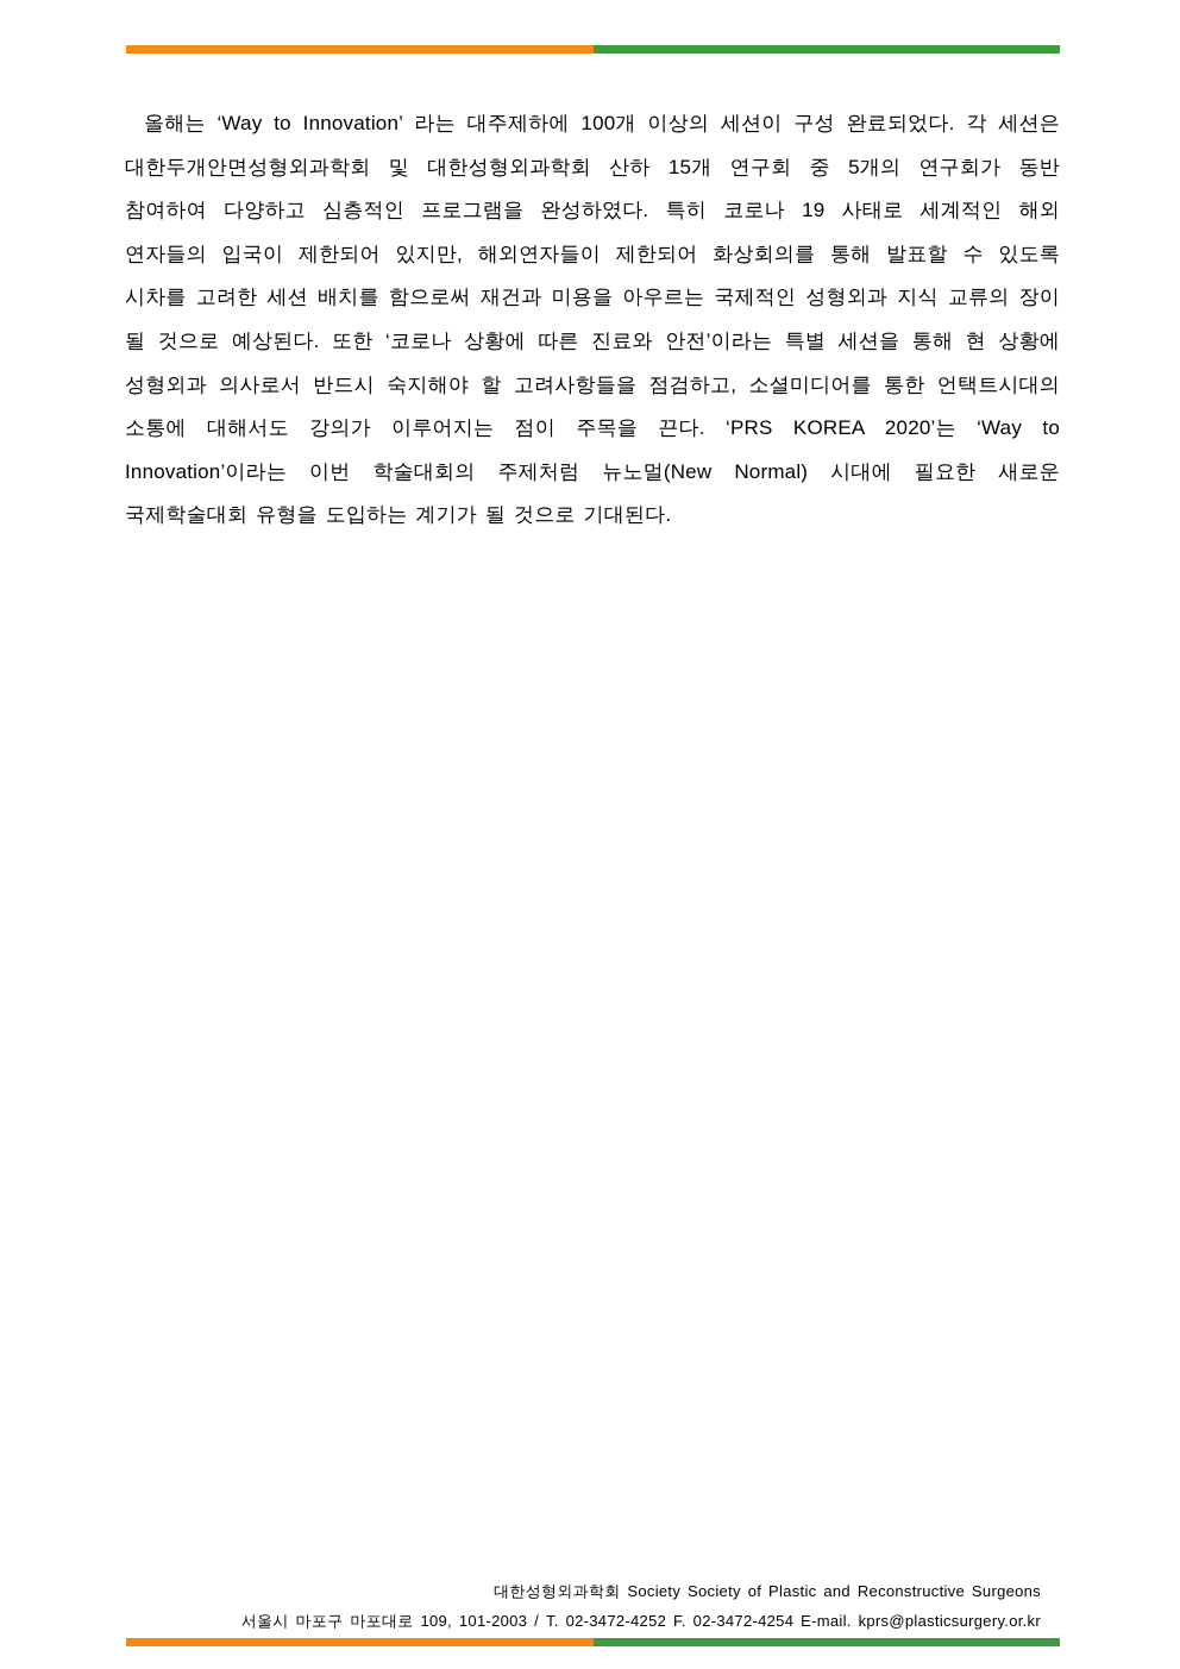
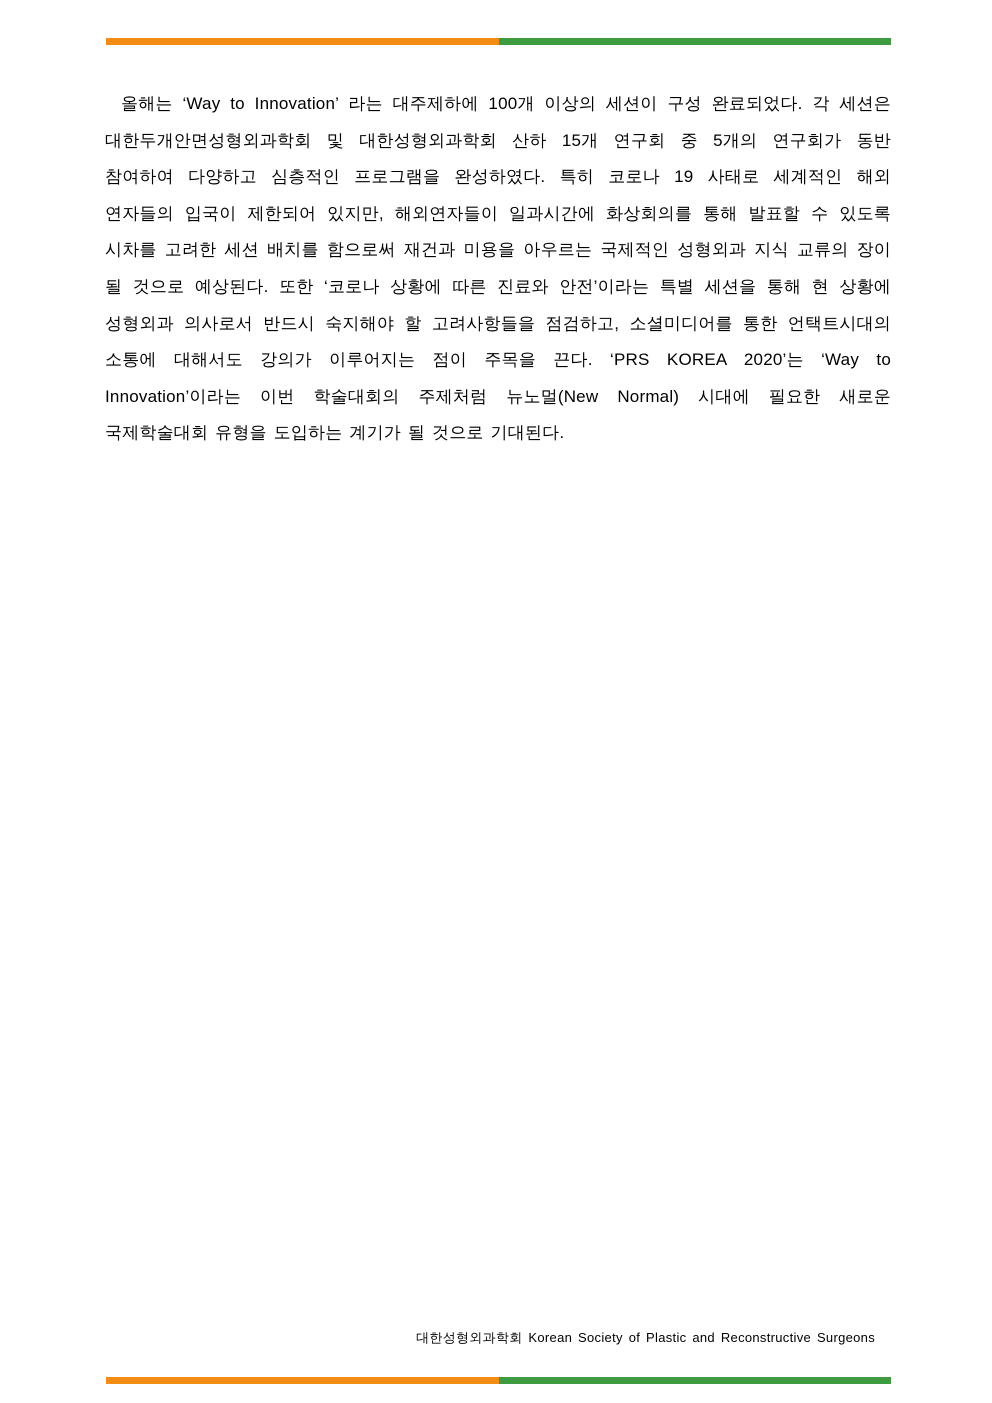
- 올해는 ‘Way to Innovation’ 라는 대주제하에 100개 이상의 세션이 구성 완료되었다. 각 세션은 대한두개안면성형외과학회 및 대한성형외과학회 산하 15개 연구회 중 5개의 연구회가 동반 참여하여 다양하고 심층적인 프로그램을 완성하였다. 특히 코로나 19 사태로 세계적인 해외 연자들의 입국이 제한되어 있지만, 해외연자들이 제한되어 화상회의를 통해 발표할 수 있도록 시차를 고려한 세션 배치를 함으로써 재건과 미용을 아우르는 국제적인 성형외과 지식 교류의 장이 될 것으로 예상된다. 또한 ‘코로나 상황에 따른 진료와 안전’이라는 특별 세션을 통해 현 상황에 성형외과 의사로서 반드시 숙지해야 할 고려사항들을 점검하고, 소셜미디어를 통한 언택트시대의 소통에 대해서도 강의가 이루어지는 점이 주목을 끈다. ‘PRS KOREA 2020’는 ‘Way to Innovation’이라는 이번 학술대회의 주제처럼 뉴노멀(New Normal) 시대에 필요한 새로운 국제학술대회 유형을 도입하는 계기가 될 것으로 기대된다.
+ 올해는 ‘Way to Innovation’ 라는 대주제하에 100개 이상의 세션이 구성 완료되었다. 각 세션은 대한두개안면성형외과학회 및 대한성형외과학회 산하 15개 연구회 중 5개의 연구회가 동반 참여하여 다양하고 심층적인 프로그램을 완성하였다. 특히 코로나 19 사태로 세계적인 해외 연자들의 입국이 제한되어 있지만, 해외연자들이 일과시간에 화상회의를 통해 발표할 수 있도록 시차를 고려한 세션 배치를 함으로써 재건과 미용을 아우르는 국제적인 성형외과 지식 교류의 장이 될 것으로 예상된다. 또한 ‘코로나 상황에 따른 진료와 안전’이라는 특별 세션을 통해 현 상황에 성형외과 의사로서 반드시 숙지해야 할 고려사항들을 점검하고, 소셜미디어를 통한 언택트시대의 소통에 대해서도 강의가 이루어지는 점이 주목을 끈다. ‘PRS KOREA 2020’는 ‘Way to Innovation’이라는 이번 학술대회의 주제처럼 뉴노멀(New Normal) 시대에 필요한 새로운 국제학술대회 유형을 도입하는 계기가 될 것으로 기대된다.
- 대한성형외과학회 Society Society of Plastic and Reconstructive Surgeons
+ 대한성형외과학회 Korean Society of Plastic and Reconstructive Surgeons
- 서울시 마포구 마포대로 109, 101-2003 / T. 02-3472-4252 F. 02-3472-4254 E-mail. kprs@plasticsurgery.or.kr
